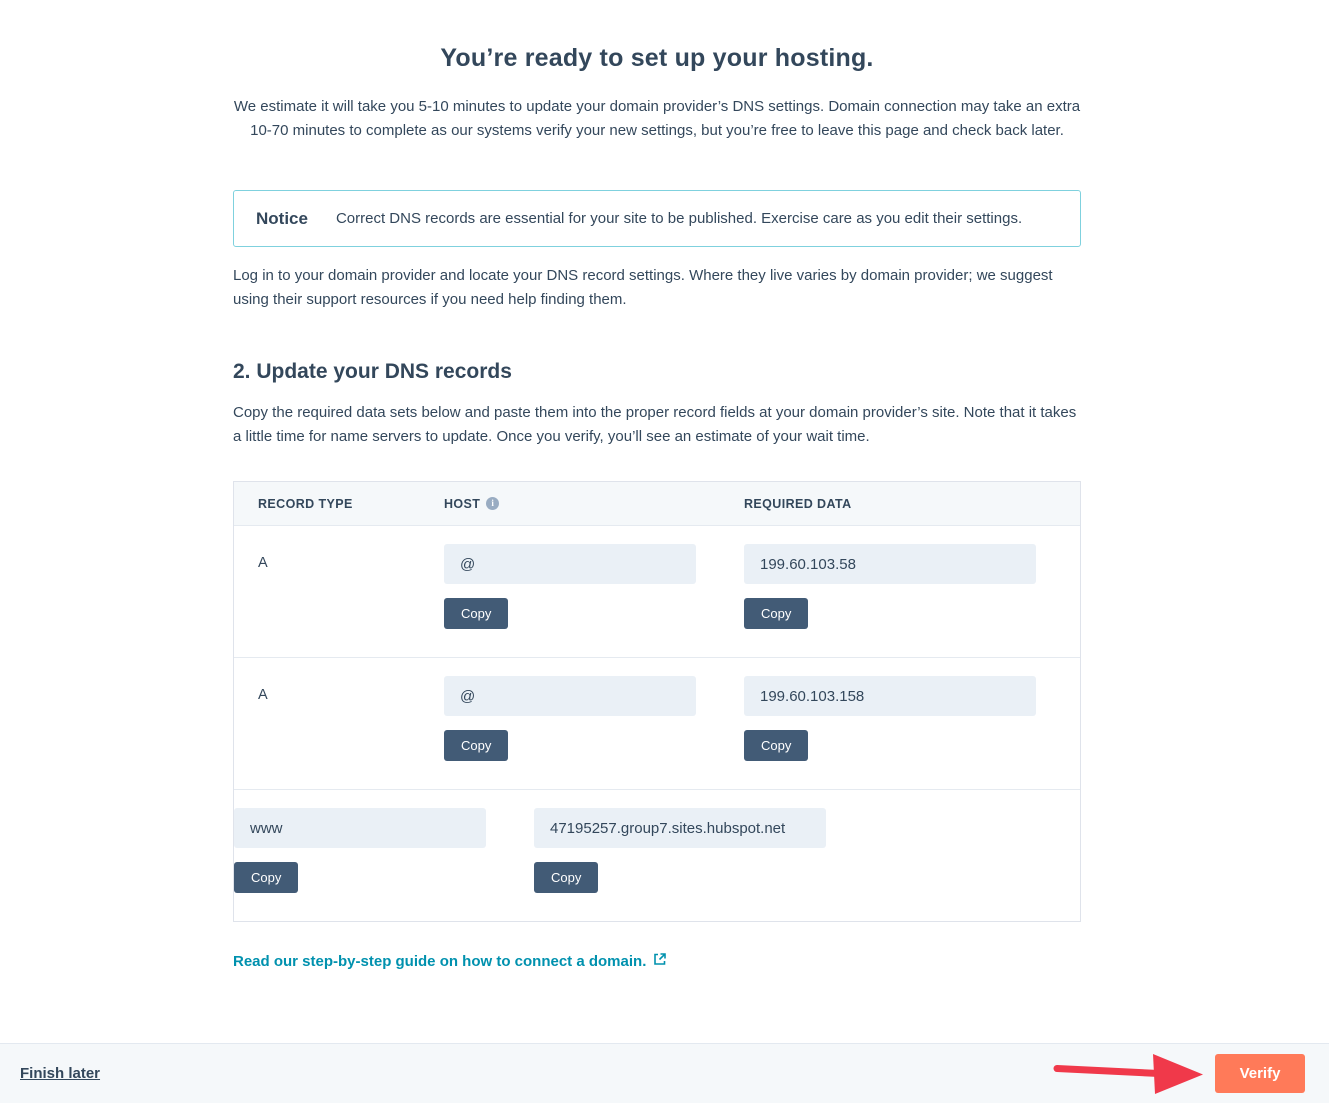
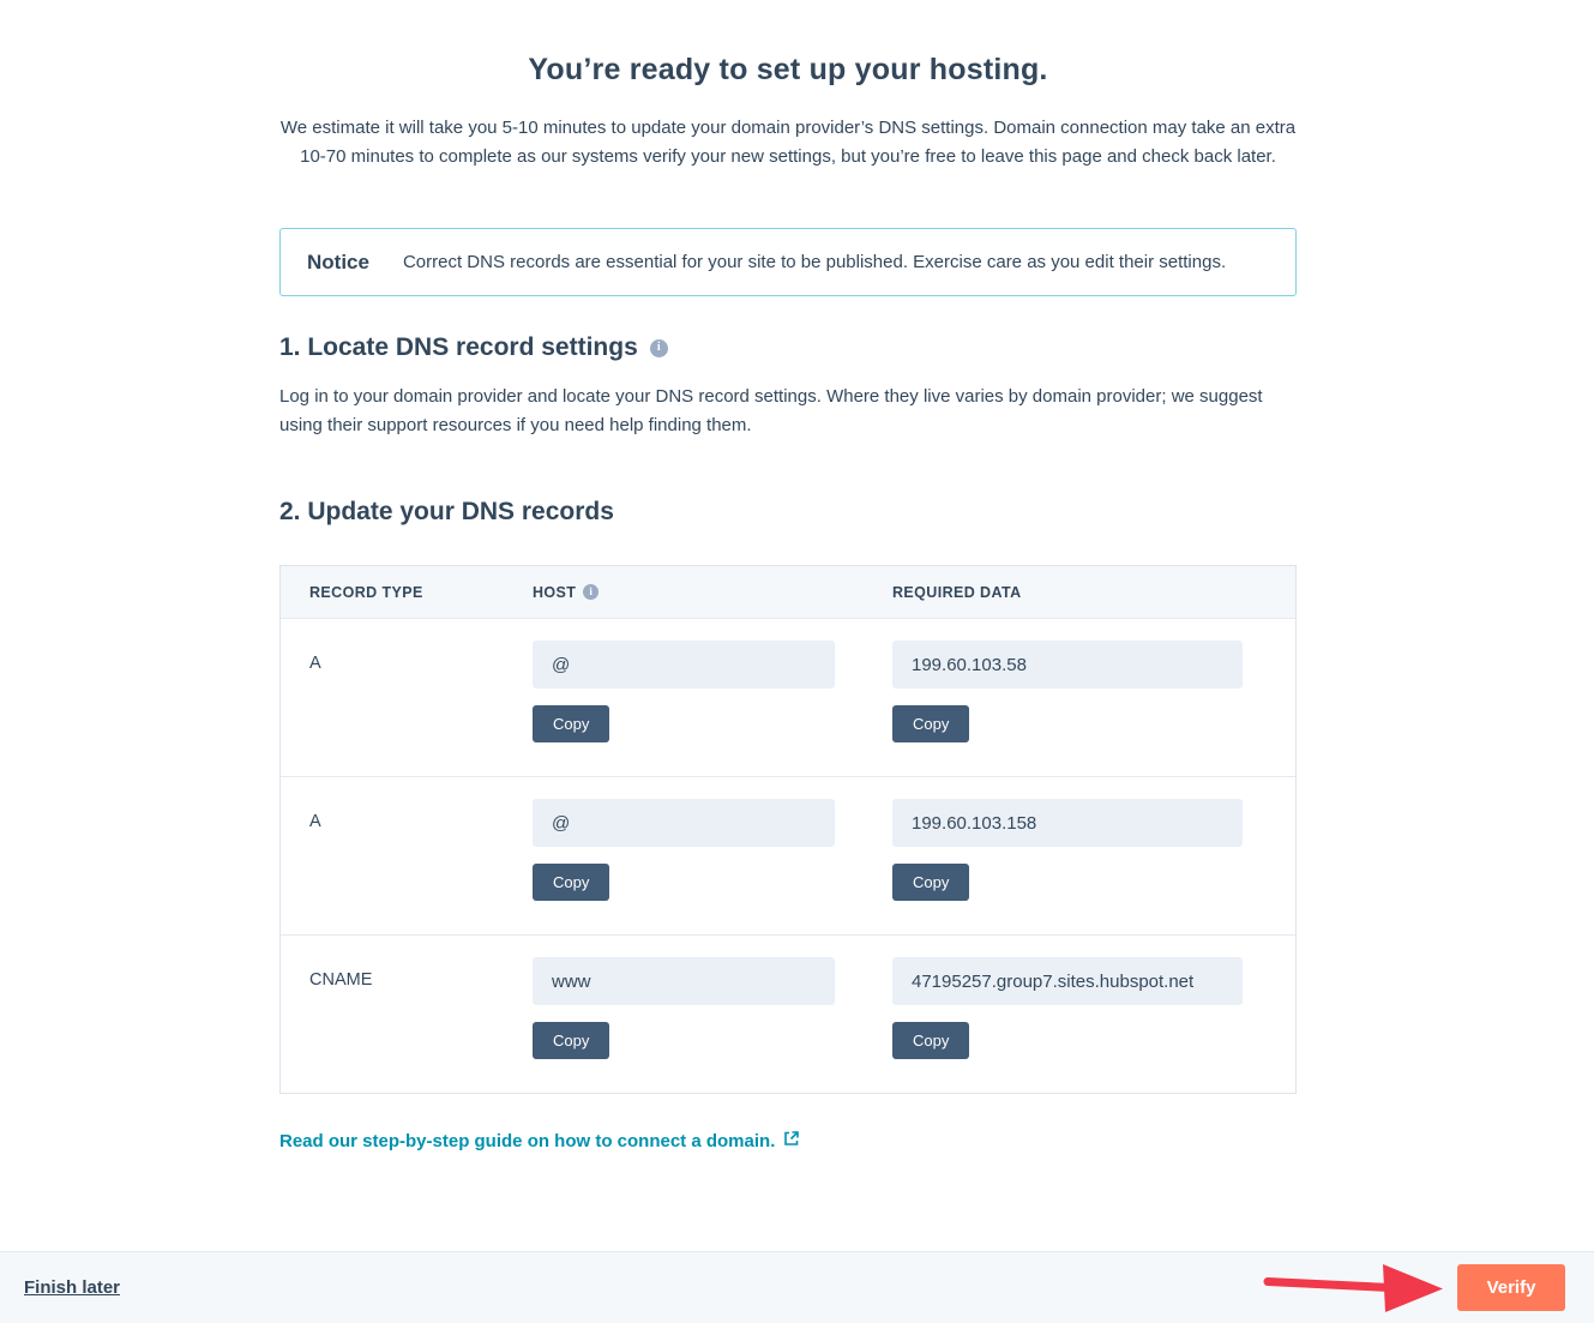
  You’re ready to set up your hosting.
  We estimate it will take you 5-10 minutes to update your domain provider’s DNS settings. Domain connection may take an extra 10-70 minutes to complete as our systems verify your new settings, but you’re free to leave this page and check back later.
  Notice
  Correct DNS records are essential for your site to be published. Exercise care as you edit their settings.
+ 1. Locate DNS record settings
  Log in to your domain provider and locate your DNS record settings. Where they live varies by domain provider; we suggest using their support resources if you need help finding them.
  2. Update your DNS records
- Copy the required data sets below and paste them into the proper record fields at your domain provider’s site. Note that it takes a little time for name servers to update. Once you verify, you’ll see an estimate of your wait time.
  RECORD TYPE
  HOST
  REQUIRED DATA
  A
  @
  Copy
  199.60.103.58
  Copy
  A
  @
  Copy
  199.60.103.158
  Copy
+ CNAME
  www
  Copy
  47195257.group7.sites.hubspot.net
  Copy
  Read our step-by-step guide on how to connect a domain.
  Finish later
  Verify
